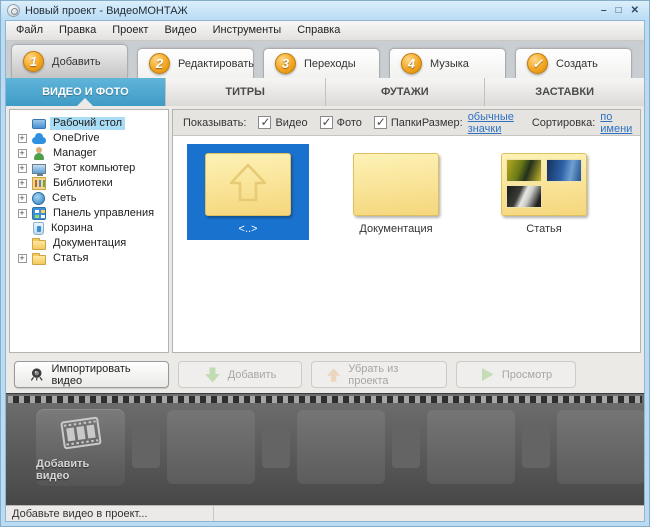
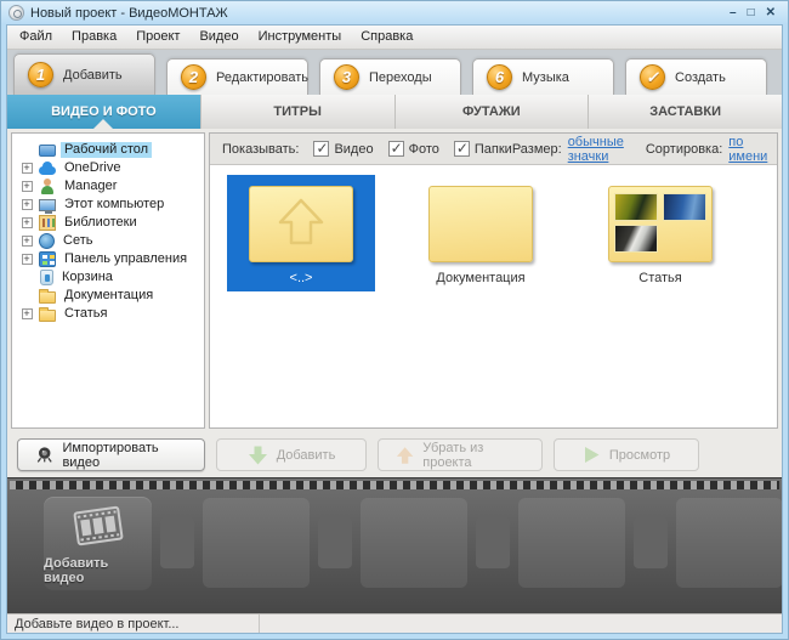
  Новый проект - ВидеоМОНТАЖ
  –
  □
  ✕
  Файл
  Правка
  Проект
  Видео
  Инструменты
  Справка
  1
  Добавить
  2
  Редактировать
  3
  Переходы
- 4
+ 6
  Музыка
  ✓
  Создать
  ВИДЕО И ФОТО
  ТИТРЫ
  ФУТАЖИ
  ЗАСТАВКИ
  Рабочий стол
  +
  OneDrive
  +
  Manager
  +
  Этот компьютер
  +
  Библиотеки
  +
  Сеть
  +
  Панель управления
  Корзина
  Документация
  +
  Статья
  Показывать:
  Видео
  Фото
  Папки
  Размер:
  обычные значки
  Сортировка:
  по имени
  <..>
  Документация
  Статья
  Импортировать видео
  Добавить
  Убрать из проекта
  Просмотр
  Добавить видео
  Добавьте видео в проект...
